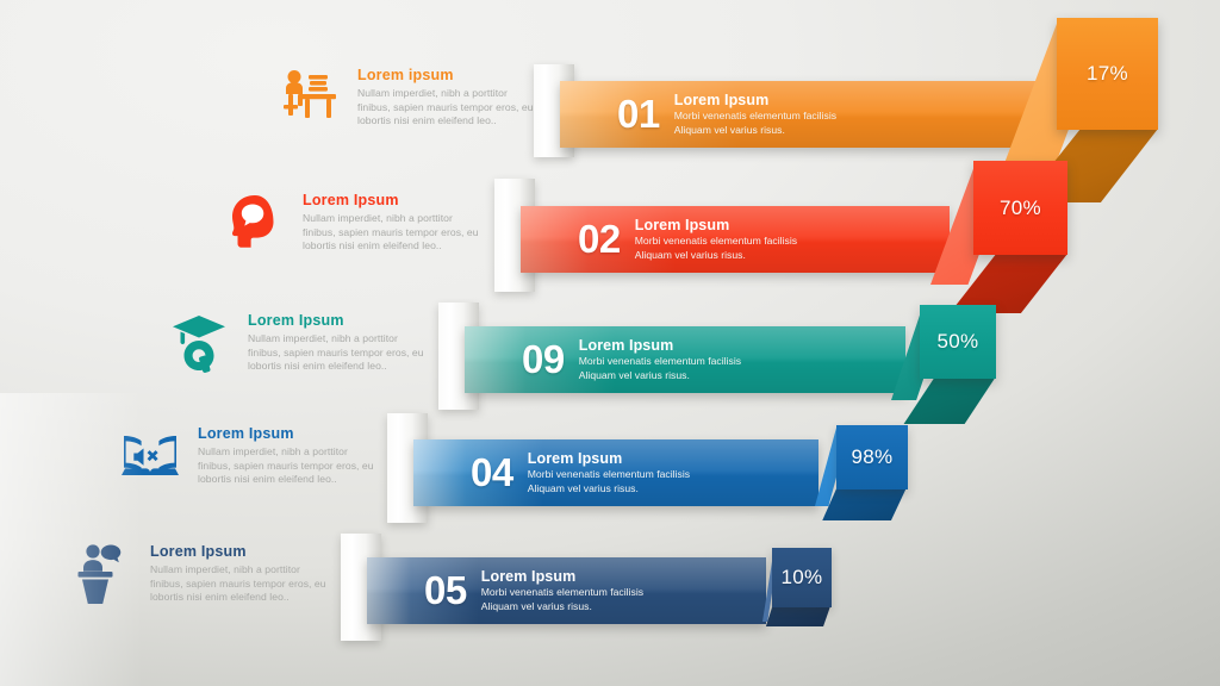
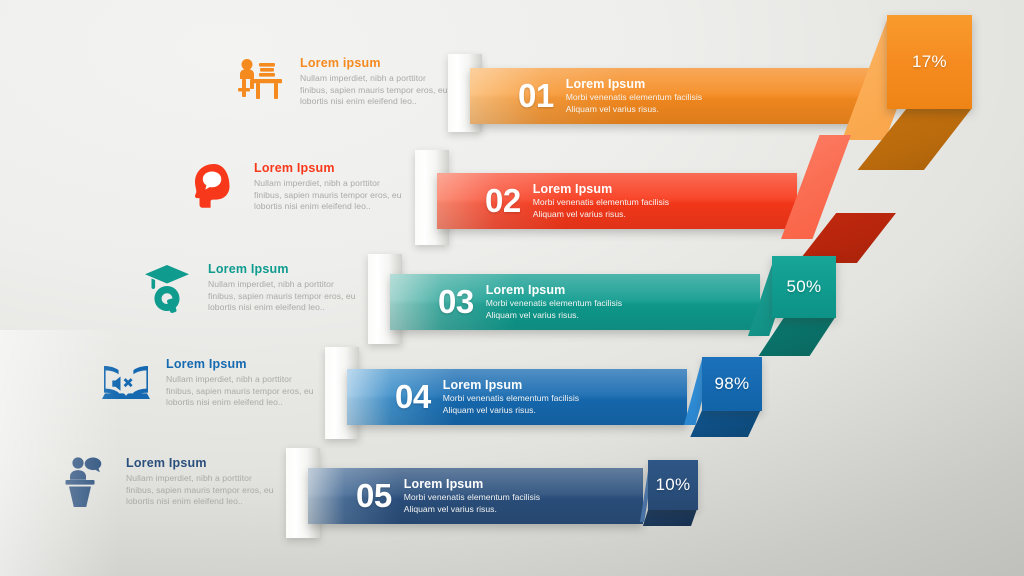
  Lorem ipsum
  Nullam imperdiet, nibh a porttitor finibus, sapien mauris tempor eros, eu lobortis nisi enim eleifend leo..
  01
  Lorem Ipsum
  Morbi venenatis elementum facilisis
  Aliquam vel varius risus.
  17%
  Lorem Ipsum
  Nullam imperdiet, nibh a porttitor finibus, sapien mauris tempor eros, eu lobortis nisi enim eleifend leo..
  02
  Lorem Ipsum
  Morbi venenatis elementum facilisis
  Aliquam vel varius risus.
- 70%
  Lorem Ipsum
  Nullam imperdiet, nibh a porttitor finibus, sapien mauris tempor eros, eu lobortis nisi enim eleifend leo..
- 09
+ 03
  Lorem Ipsum
  Morbi venenatis elementum facilisis
  Aliquam vel varius risus.
  50%
  Lorem Ipsum
  Nullam imperdiet, nibh a porttitor finibus, sapien mauris tempor eros, eu lobortis nisi enim eleifend leo..
  04
  Lorem Ipsum
  Morbi venenatis elementum facilisis
  Aliquam vel varius risus.
  98%
  Lorem Ipsum
  Nullam imperdiet, nibh a porttitor finibus, sapien mauris tempor eros, eu lobortis nisi enim eleifend leo..
  05
  Lorem Ipsum
  Morbi venenatis elementum facilisis
  Aliquam vel varius risus.
  10%
